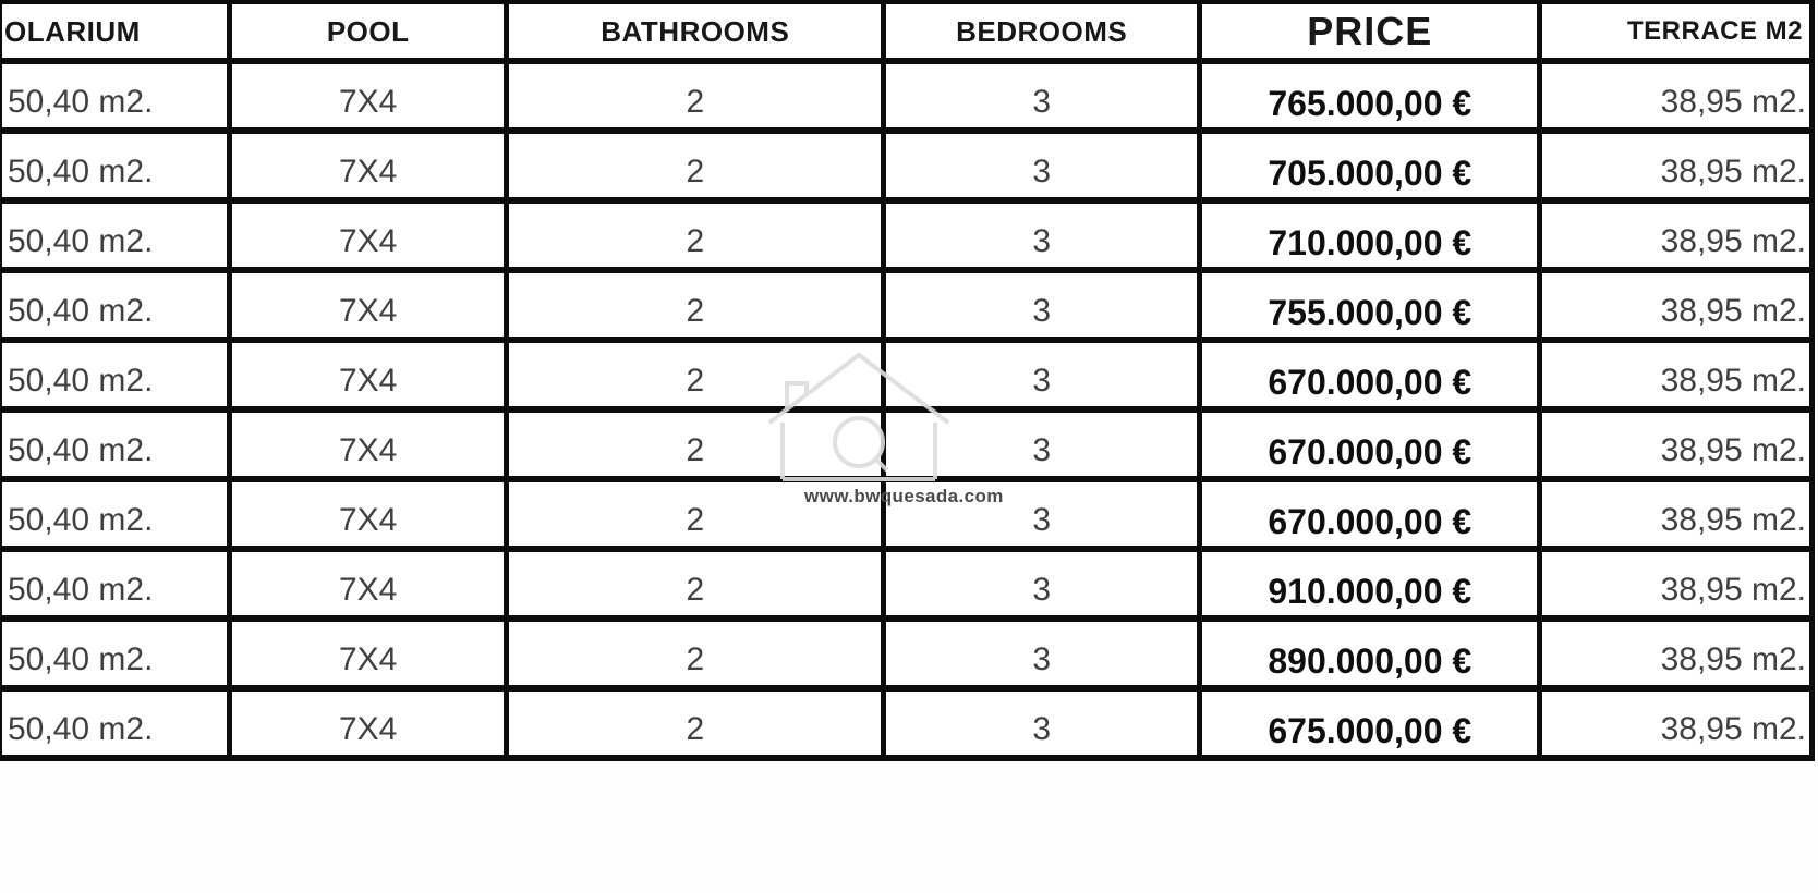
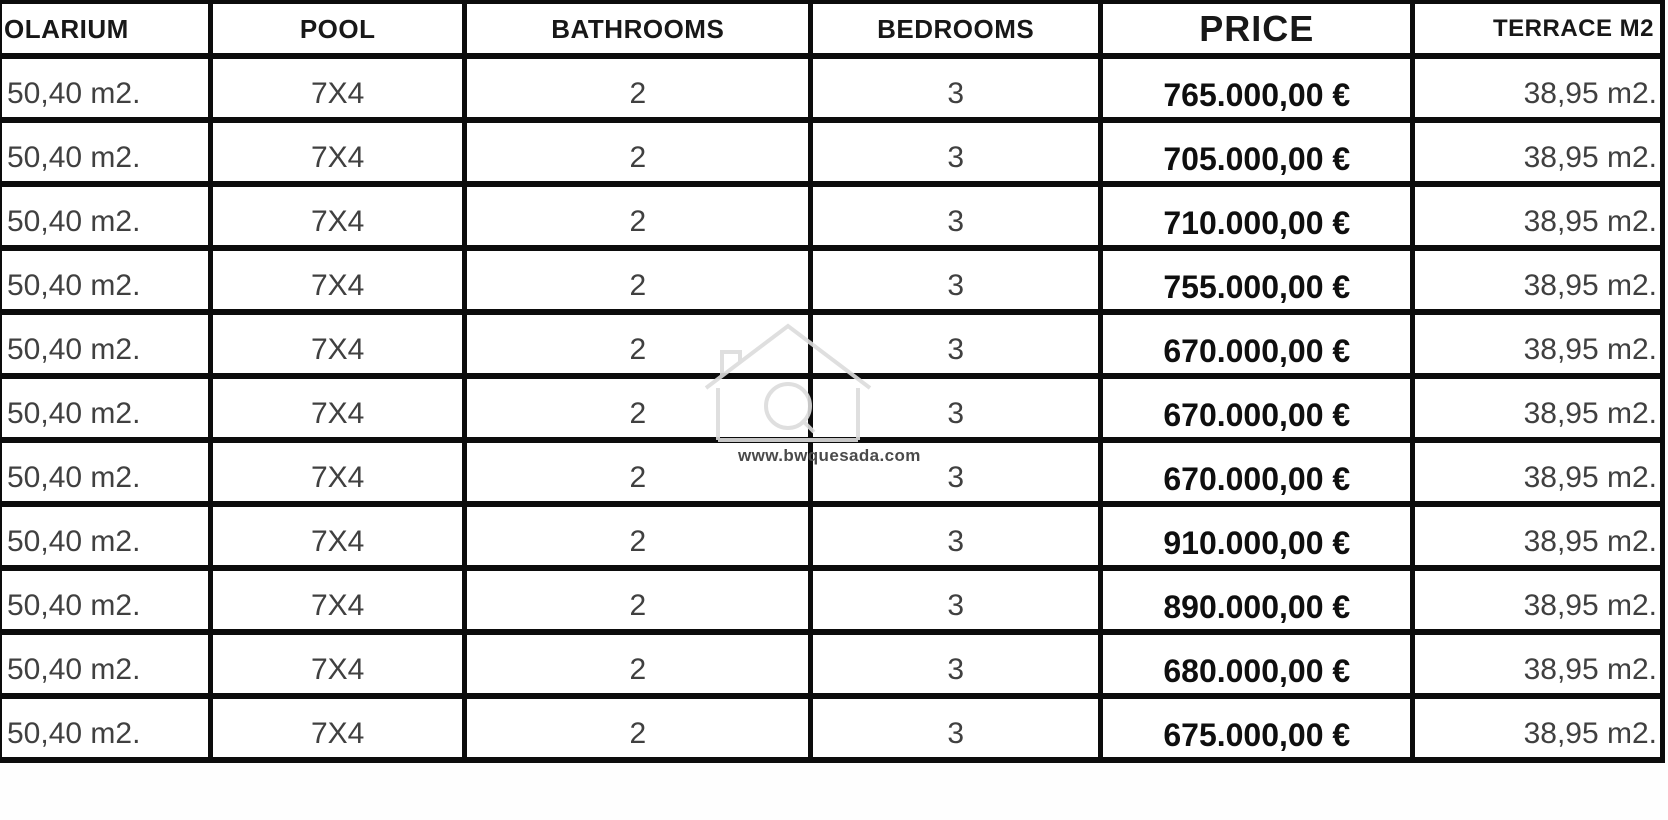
  OLARIUM	POOL	BATHROOMS	BEDROOMS	PRICE	TERRACE M2
  50,40 m2.	7X4	2	3	765.000,00 €	38,95 m2.
  50,40 m2.	7X4	2	3	705.000,00 €	38,95 m2.
  50,40 m2.	7X4	2	3	710.000,00 €	38,95 m2.
  50,40 m2.	7X4	2	3	755.000,00 €	38,95 m2.
  50,40 m2.	7X4	2	3	670.000,00 €	38,95 m2.
  50,40 m2.	7X4	2	3	670.000,00 €	38,95 m2.
  50,40 m2.	7X4	2	3	670.000,00 €	38,95 m2.
  50,40 m2.	7X4	2	3	910.000,00 €	38,95 m2.
  50,40 m2.	7X4	2	3	890.000,00 €	38,95 m2.
+ 50,40 m2.	7X4	2	3	680.000,00 €	38,95 m2.
  50,40 m2.	7X4	2	3	675.000,00 €	38,95 m2.
  www.bwquesada.com
